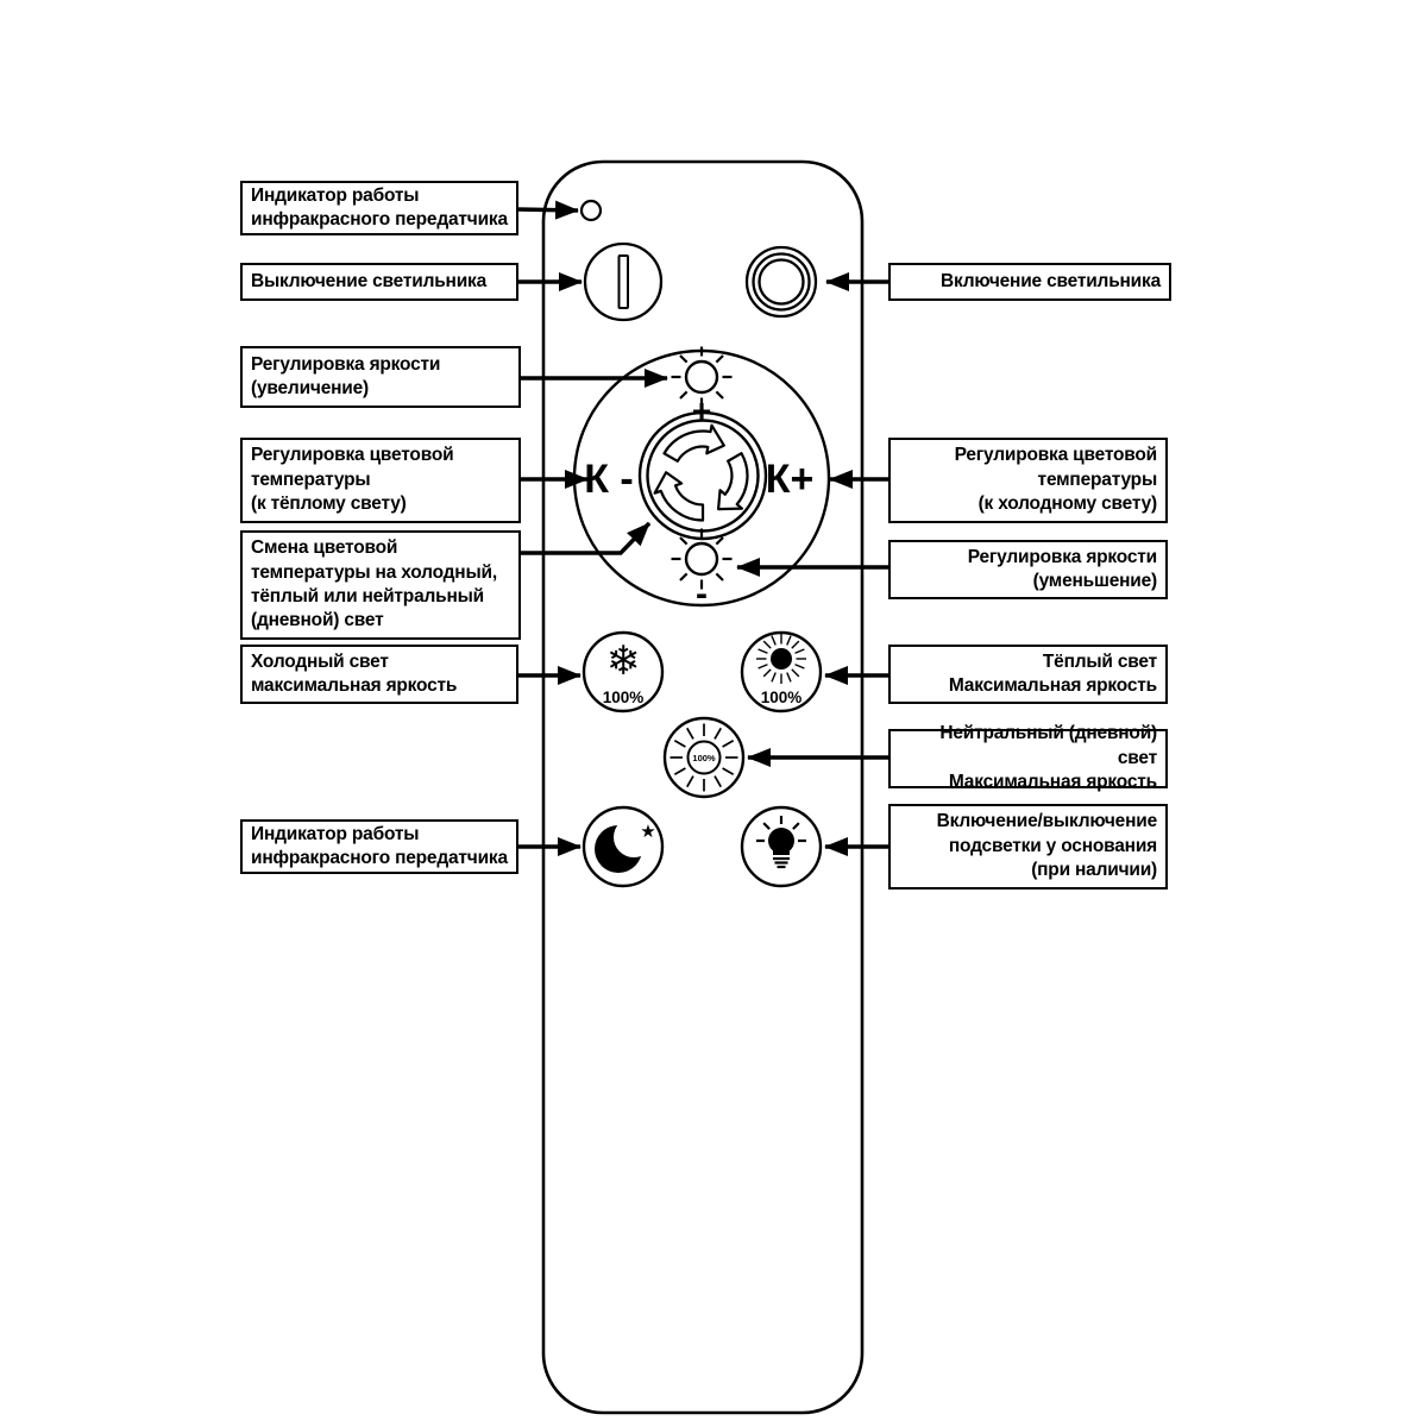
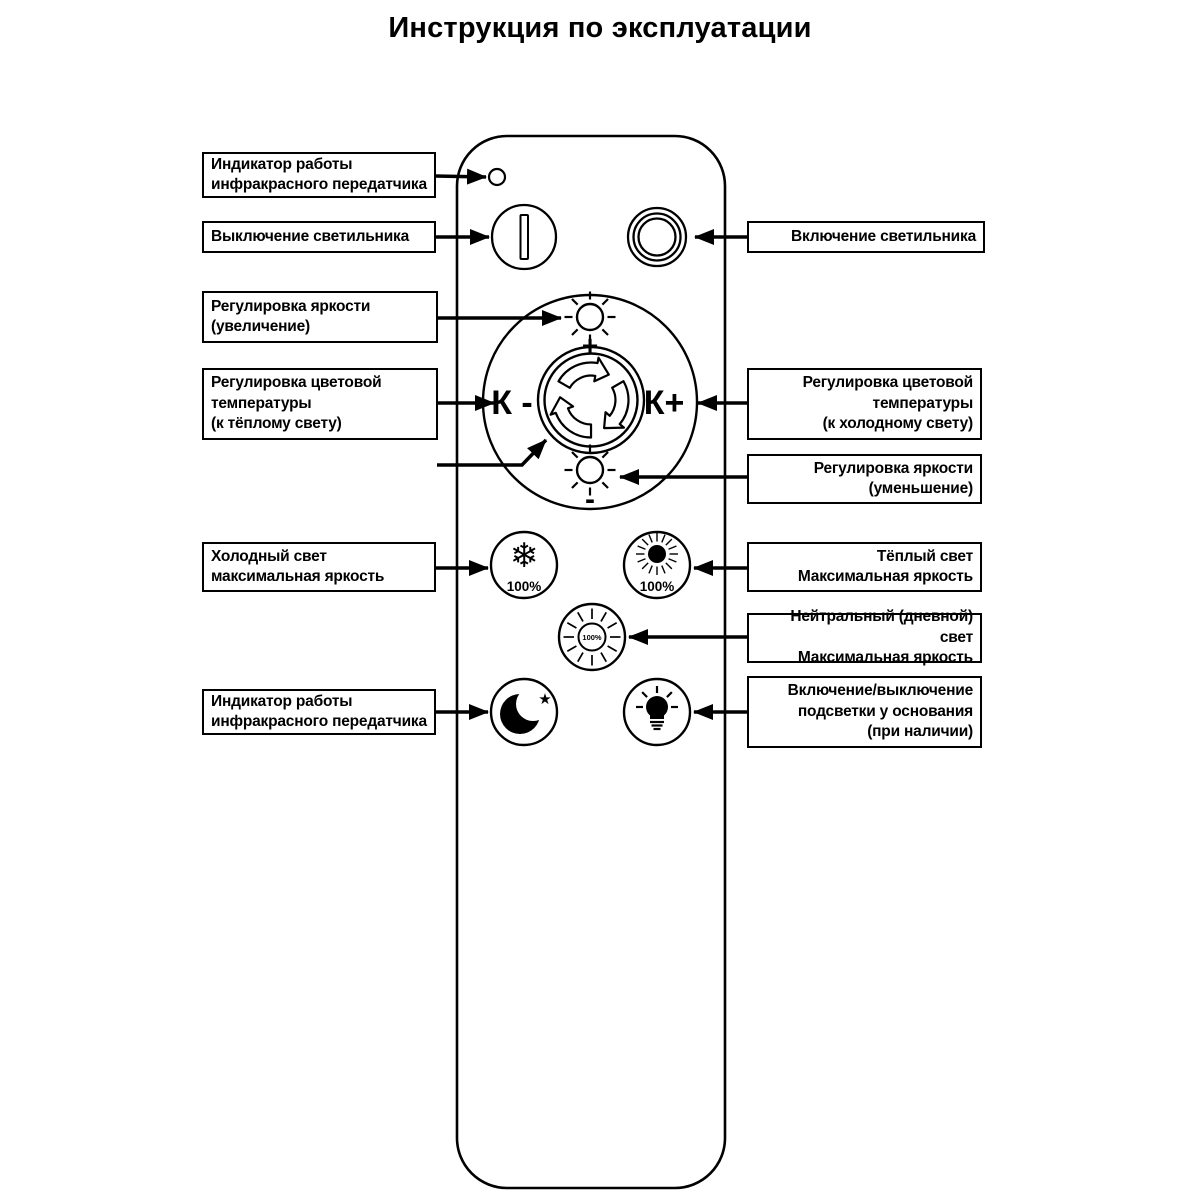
+ Инструкция по эксплуатации
  +
  -
  К -
  К+
  ❄
  100%
  100%
  100%
  ★
  Индикатор работы
  инфракрасного передатчика
  Выключение светильника
  Регулировка яркости
  (увеличение)
  Регулировка цветовой
  температуры
  (к тёплому свету)
- Смена цветовой
- температуры на холодный,
- тёплый или нейтральный
- (дневной) свет
  Холодный свет
  максимальная яркость
  Индикатор работы
  инфракрасного передатчика
  Включение светильника
  Регулировка цветовой
  температуры
  (к холодному свету)
  Регулировка яркости
  (уменьшение)
  Тёплый свет
  Максимальная яркость
  Нейтральный (дневной) свет
  Максимальная яркость
  Включение/выключение
  подсветки у основания
  (при наличии)
